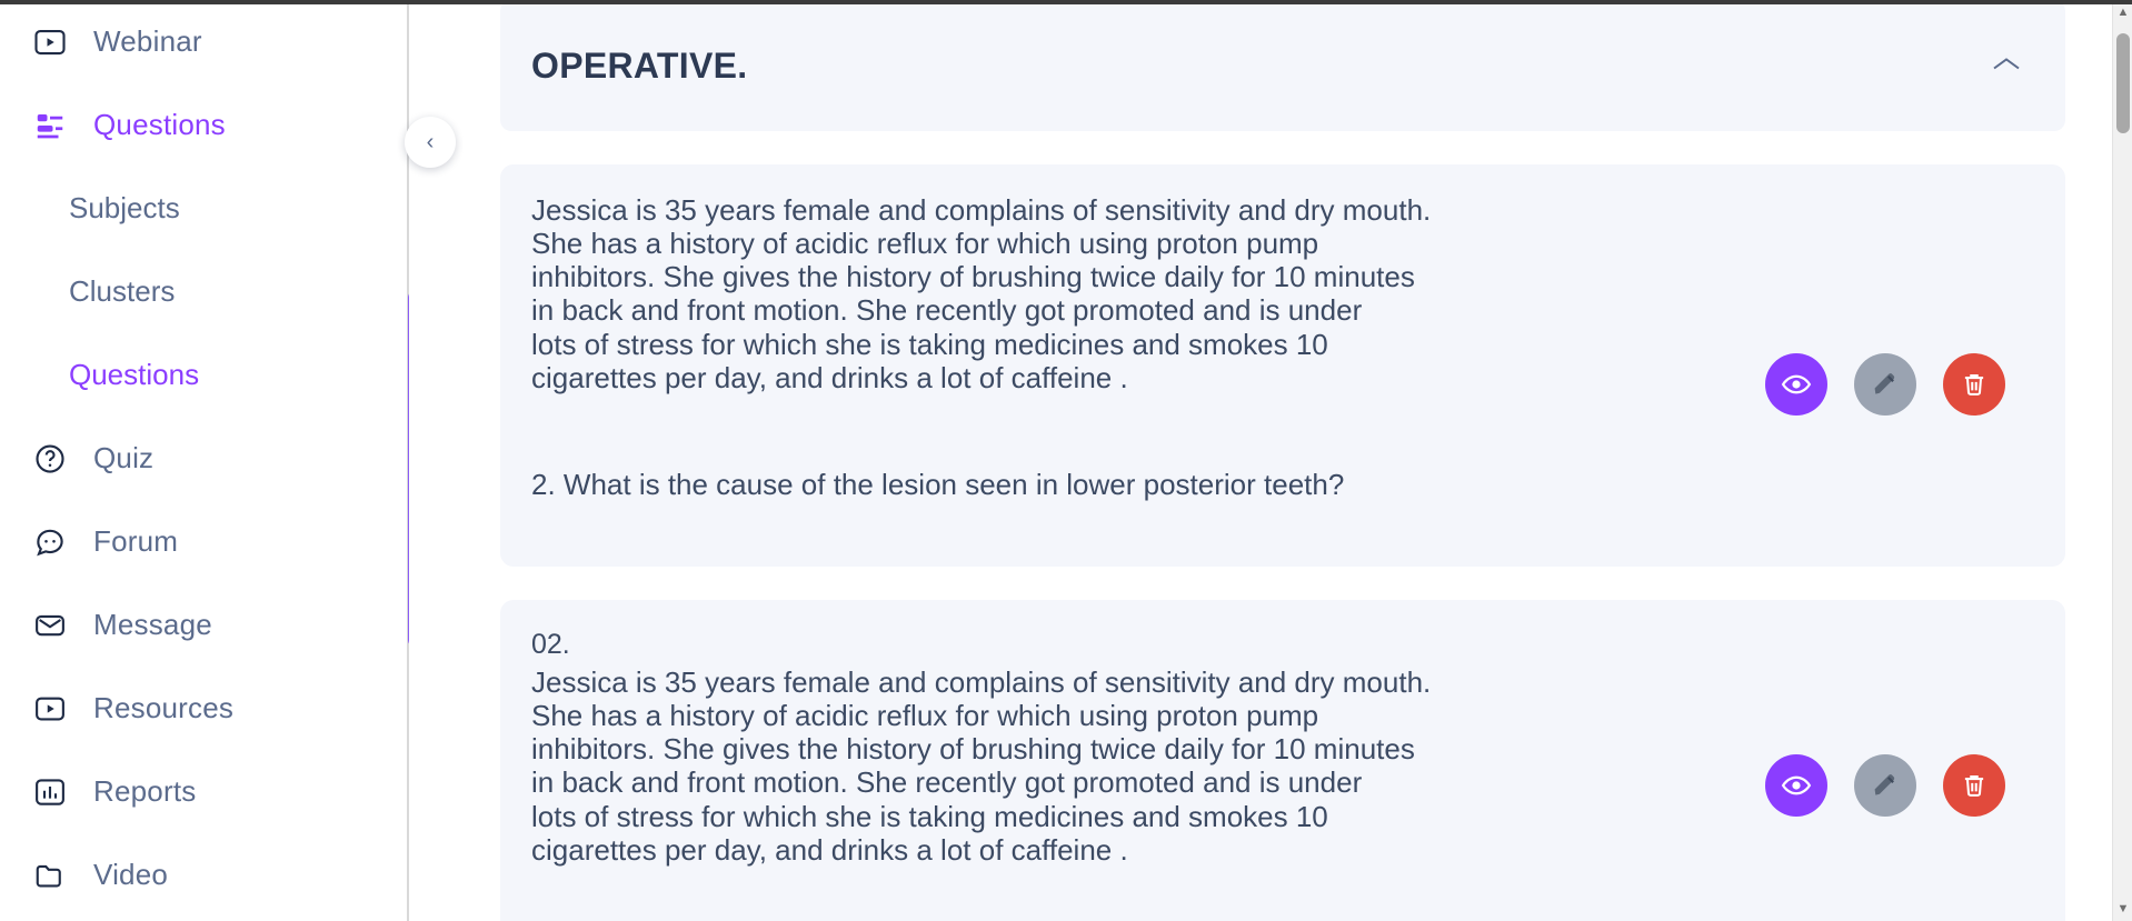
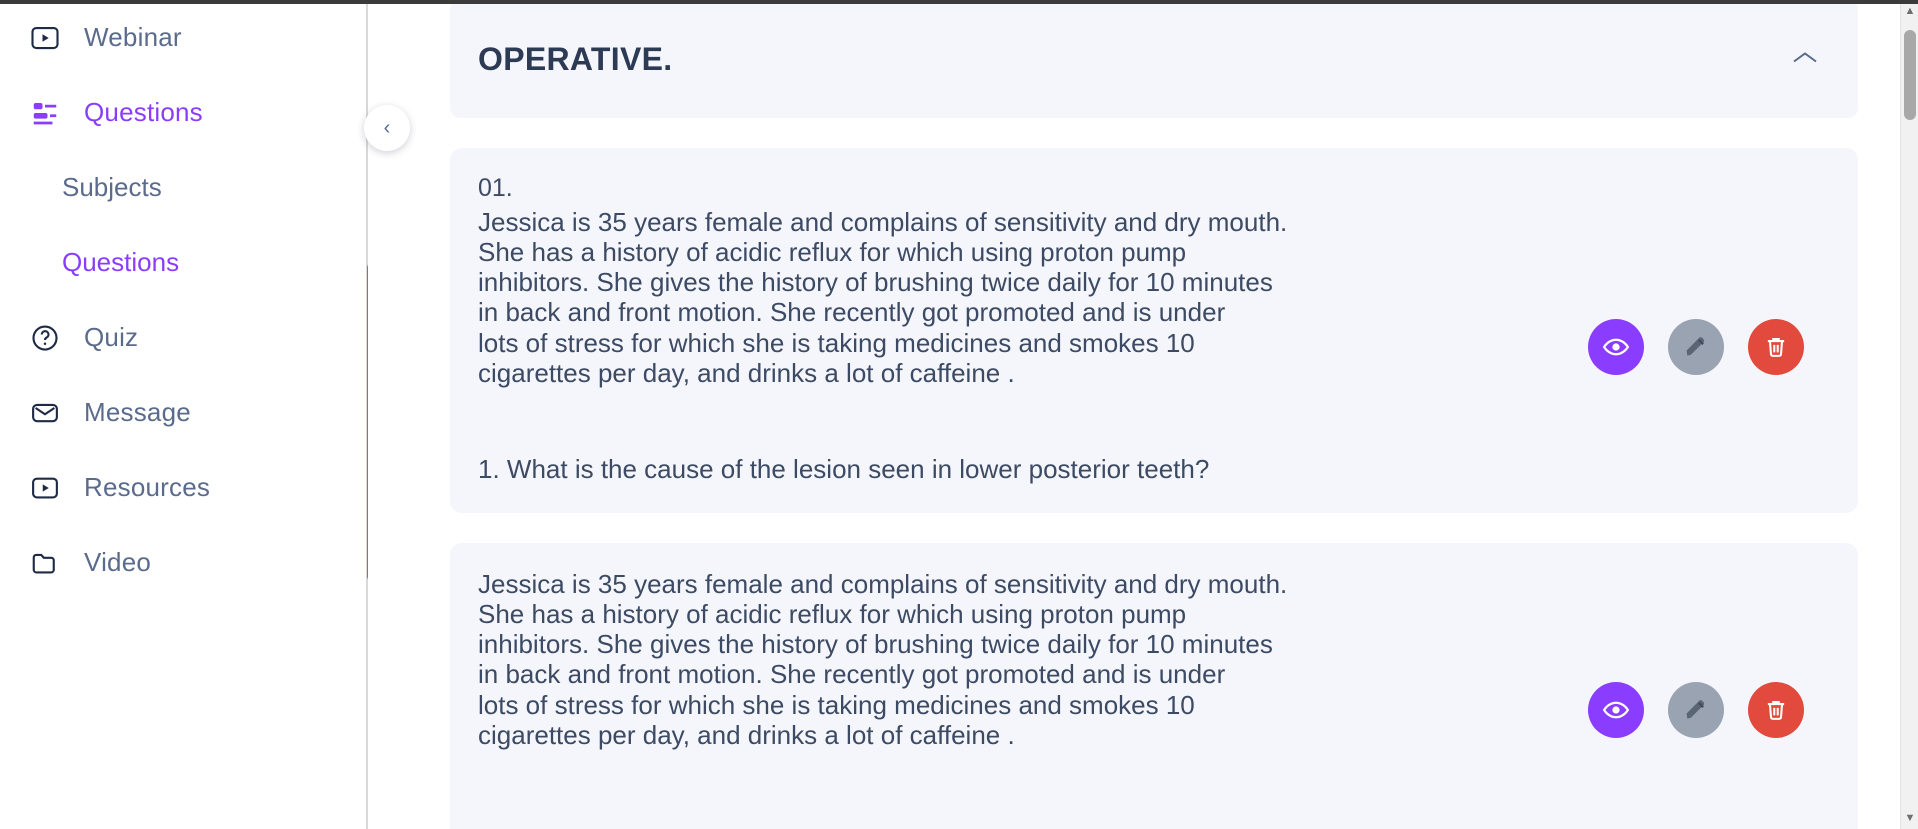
  Webinar
  Questions
  Subjects
- Clusters
  Questions
  Quiz
- Forum
  Message
  Resources
- Reports
  Video
  ‹
  OPERATIVE.
+ 01.
  Jessica is 35 years female and complains of sensitivity and dry mouth.
  She has a history of acidic reflux for which using proton pump
  inhibitors. She gives the history of brushing twice daily for 10 minutes
  in back and front motion. She recently got promoted and is under
  lots of stress for which she is taking medicines and smokes 10
  cigarettes per day, and drinks a lot of caffeine .
- 2. What is the cause of the lesion seen in lower posterior teeth?
+ 1. What is the cause of the lesion seen in lower posterior teeth?
- 02.
  Jessica is 35 years female and complains of sensitivity and dry mouth.
  She has a history of acidic reflux for which using proton pump
  inhibitors. She gives the history of brushing twice daily for 10 minutes
  in back and front motion. She recently got promoted and is under
  lots of stress for which she is taking medicines and smokes 10
  cigarettes per day, and drinks a lot of caffeine .
  ▲
  ▼
